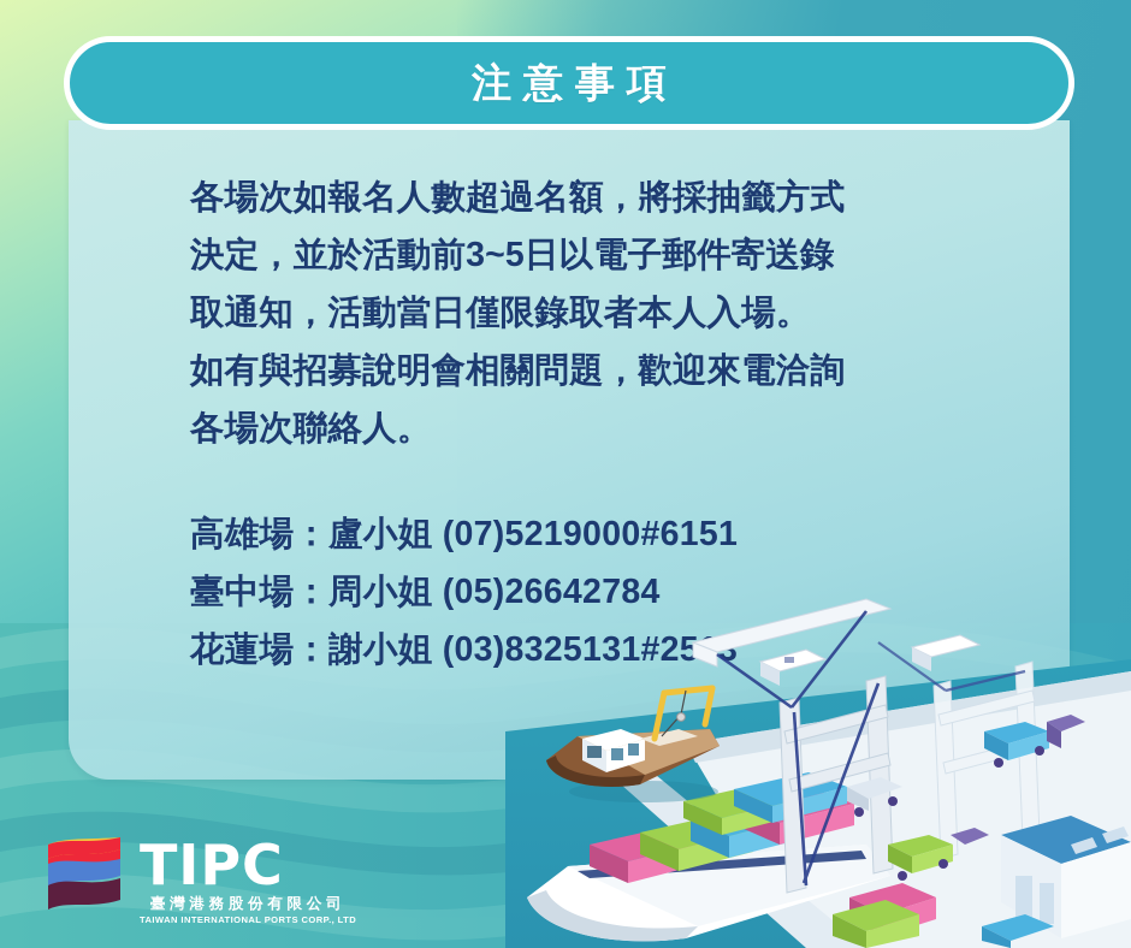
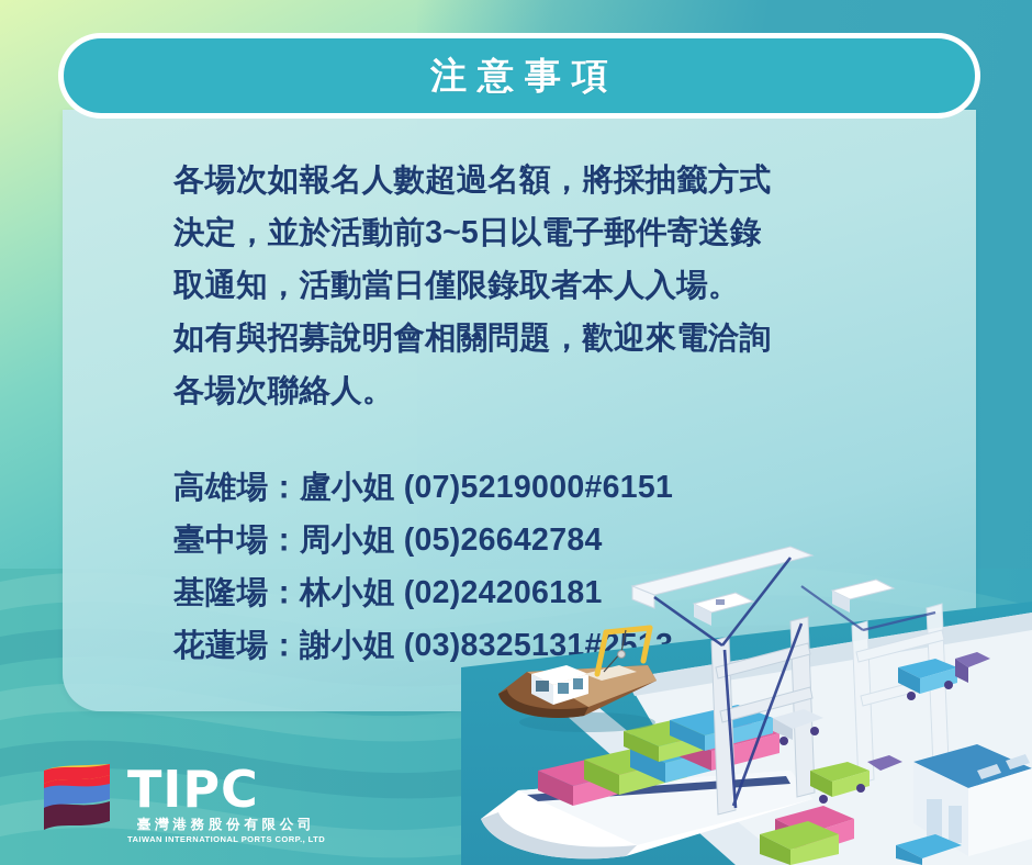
  注意事項
  各場次如報名人數超過名額，將採抽籤方式
  決定，並於活動前3~5日以電子郵件寄送錄
  取通知，活動當日僅限錄取者本人入場。
  如有與招募說明會相關問題，歡迎來電洽詢
  各場次聯絡人。
  高雄場：盧小姐 (07)5219000#6151
  臺中場：周小姐 (05)26642784
+ 基隆場：林小姐 (02)24206181
  花蓮場：謝小姐 (03)8325131#25
  TIPC
  臺灣港務股份有限公司
  TAIWAN INTERNATIONAL PORTS CORP., LTD
